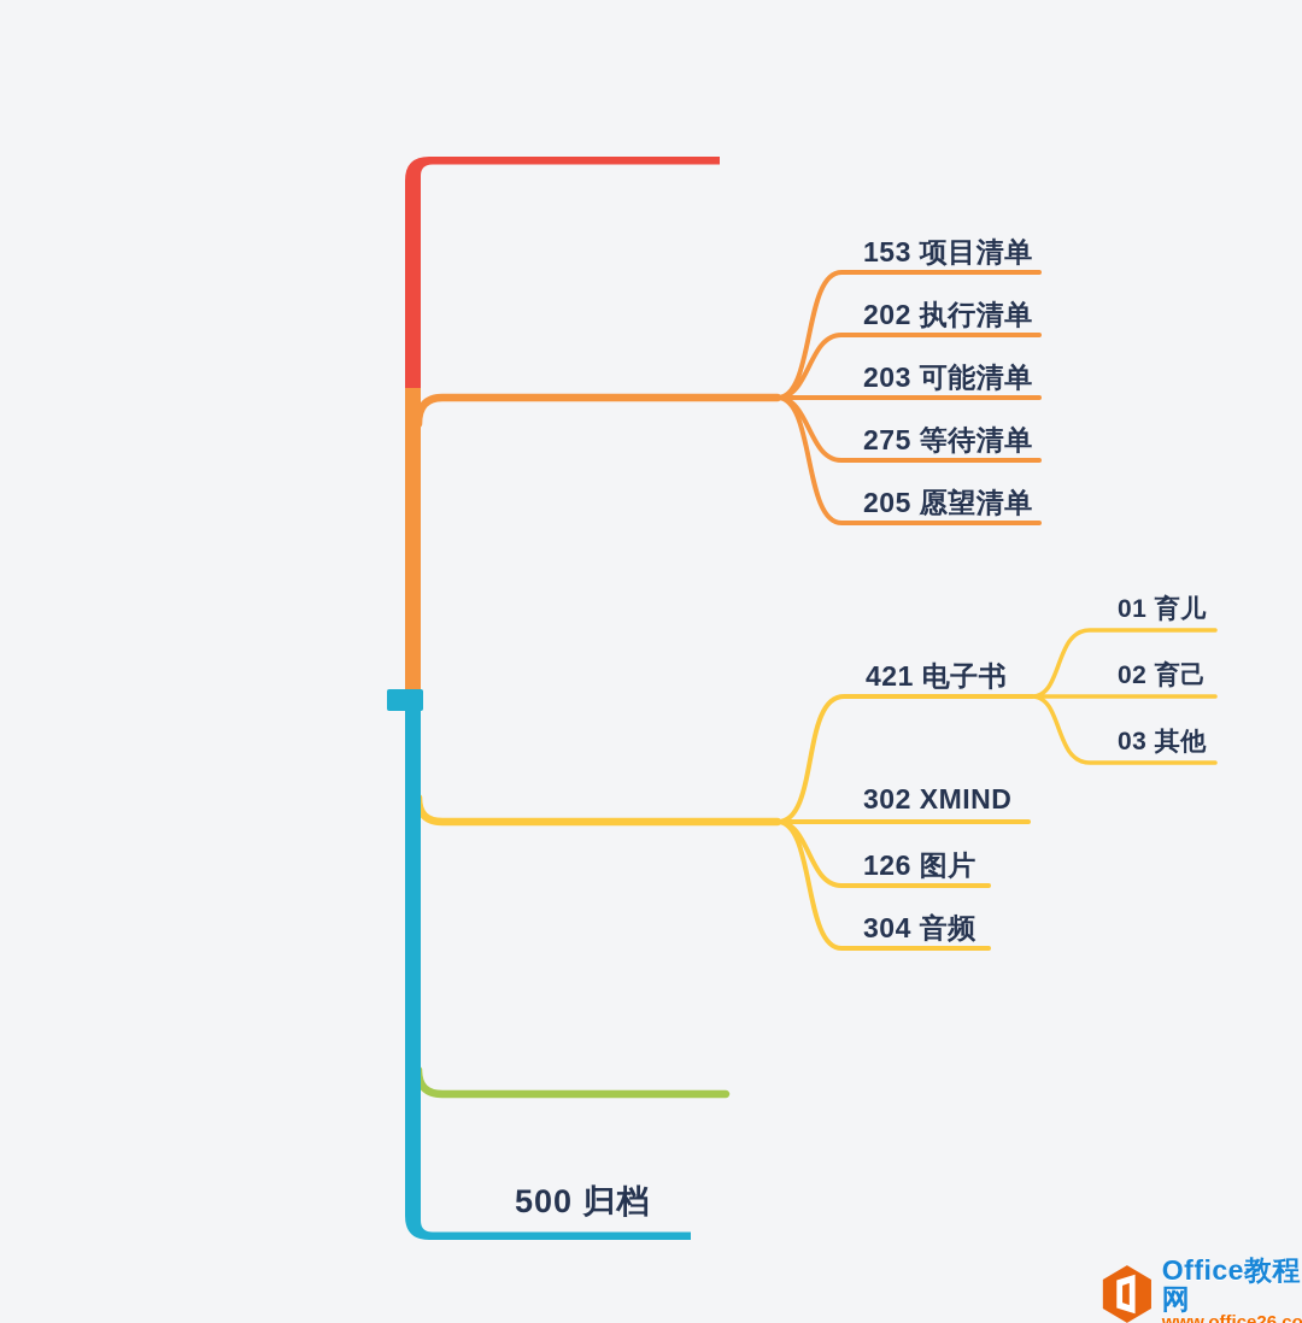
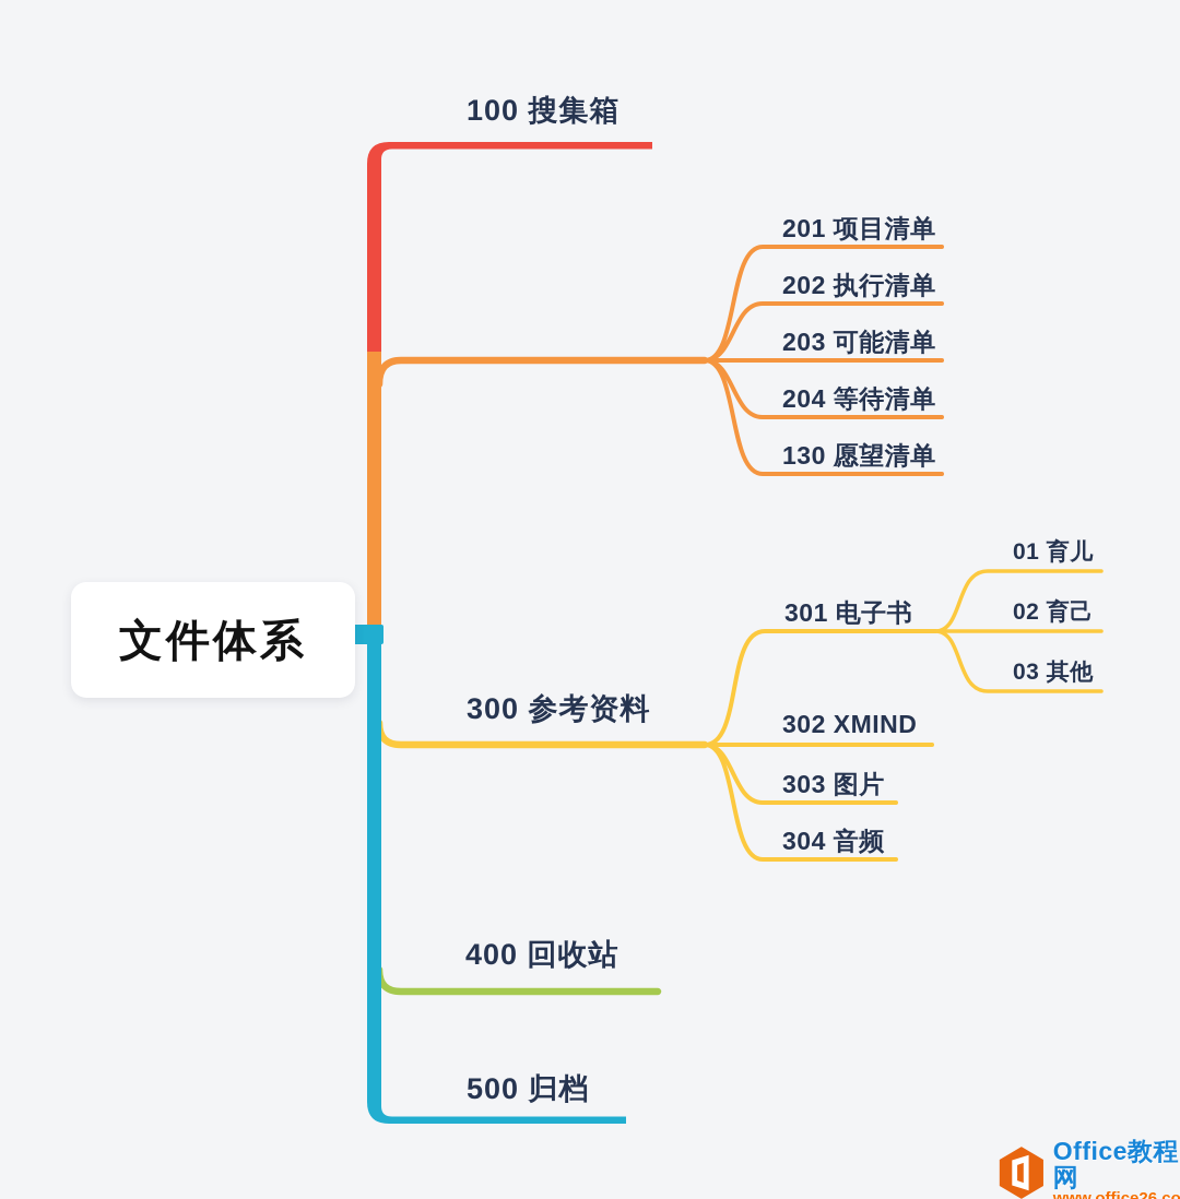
+ 文件体系
+ 100 搜集箱
+ 300 参考资料
+ 400 回收站
  500 归档
- 153 项目清单
+ 201 项目清单
  202 执行清单
  203 可能清单
- 275 等待清单
+ 204 等待清单
- 205 愿望清单
+ 130 愿望清单
- 421 电子书
+ 301 电子书
  302 XMIND
- 126 图片
+ 303 图片
  304 音频
  01 育儿
  02 育己
  03 其他
  Office教程网
